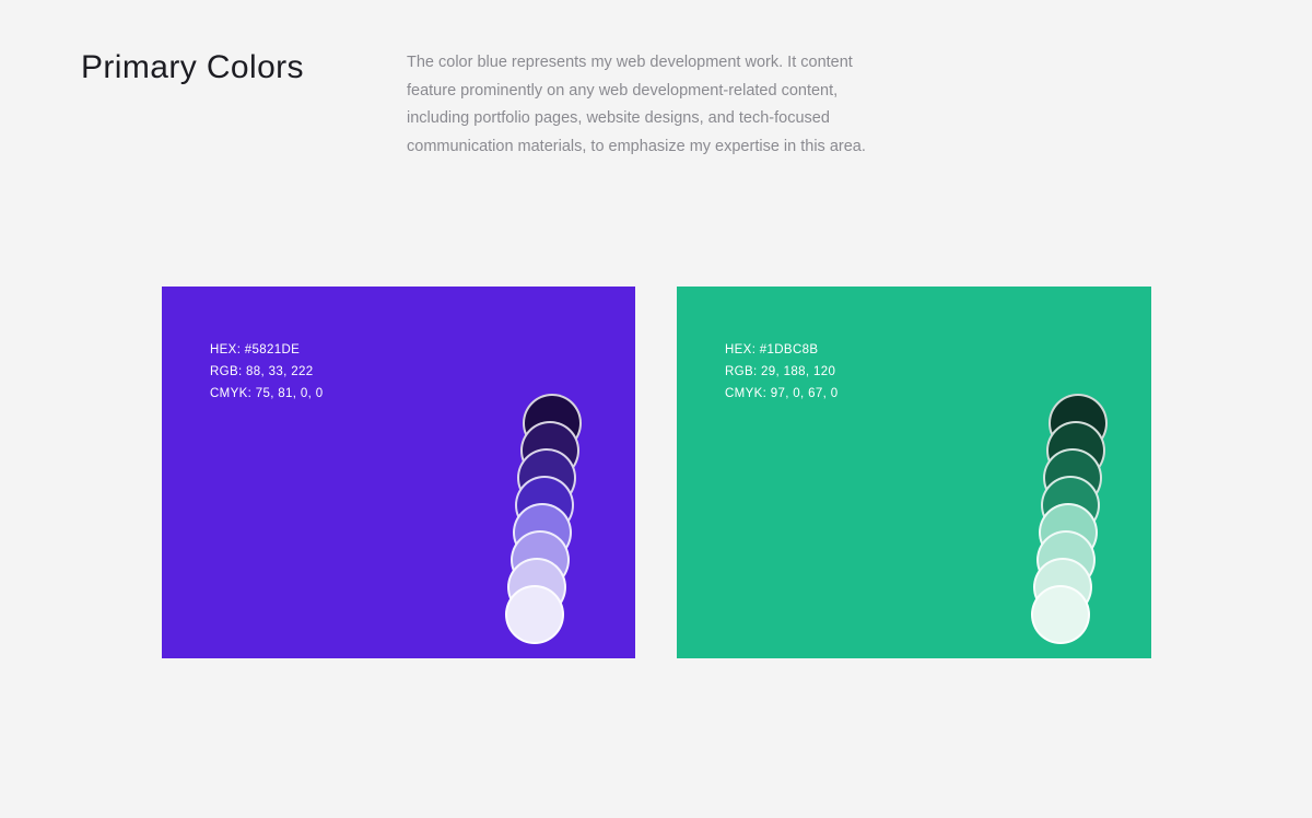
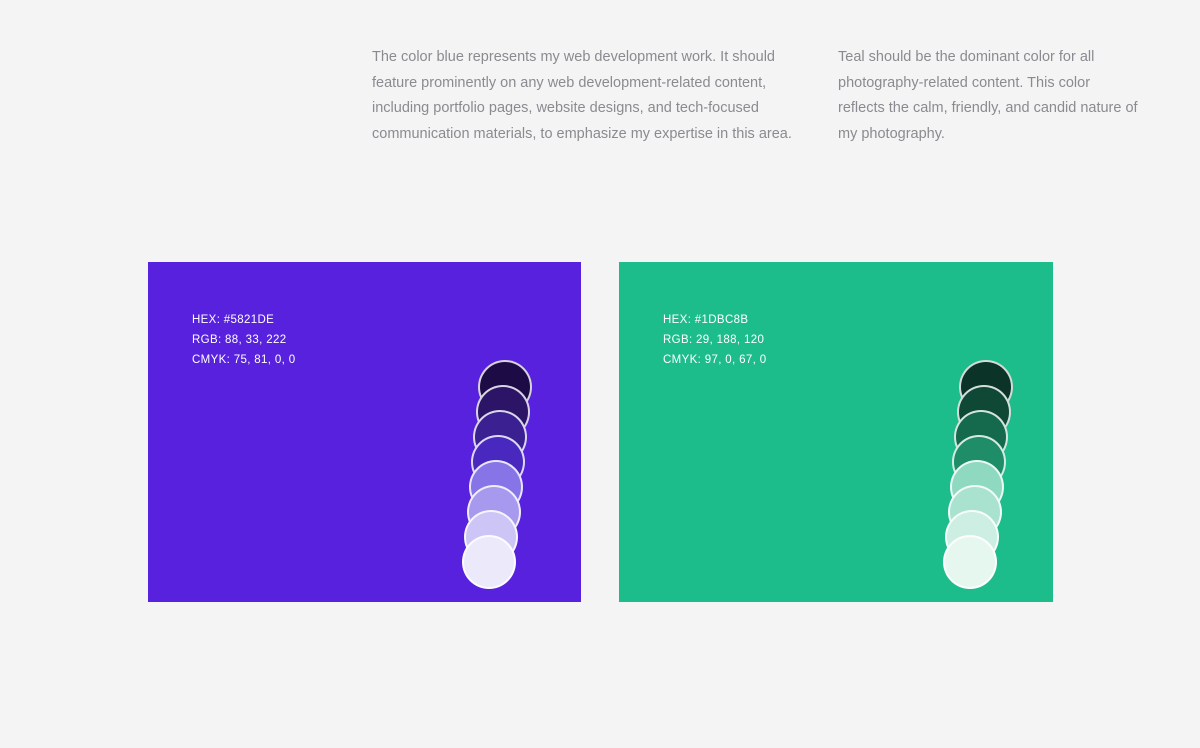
- Primary Colors
- The color blue represents my web development work. It content feature prominently on any web development-related content, including portfolio pages, website designs, and tech-focused communication materials, to emphasize my expertise in this area.
+ The color blue represents my web development work. It should feature prominently on any web development-related content, including portfolio pages, website designs, and tech-focused communication materials, to emphasize my expertise in this area.
+ Teal should be the dominant color for all photography-related content. This color reflects the calm, friendly, and candid nature of my photography.
  HEX: #5821DE
  RGB: 88, 33, 222
  CMYK: 75, 81, 0, 0
  HEX: #1DBC8B
  RGB: 29, 188, 120
  CMYK: 97, 0, 67, 0
